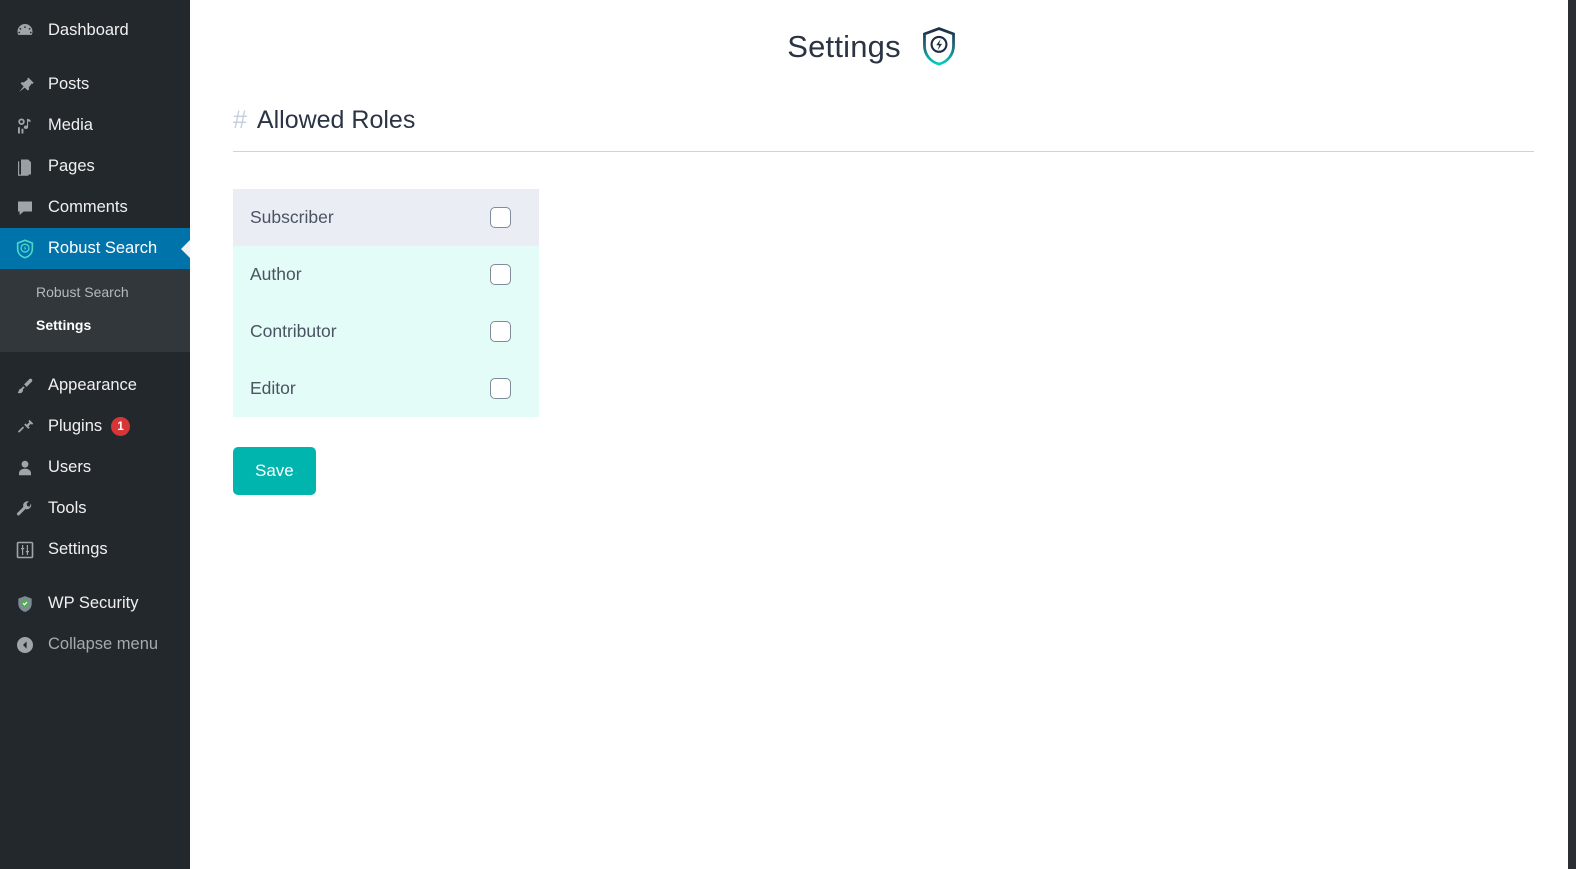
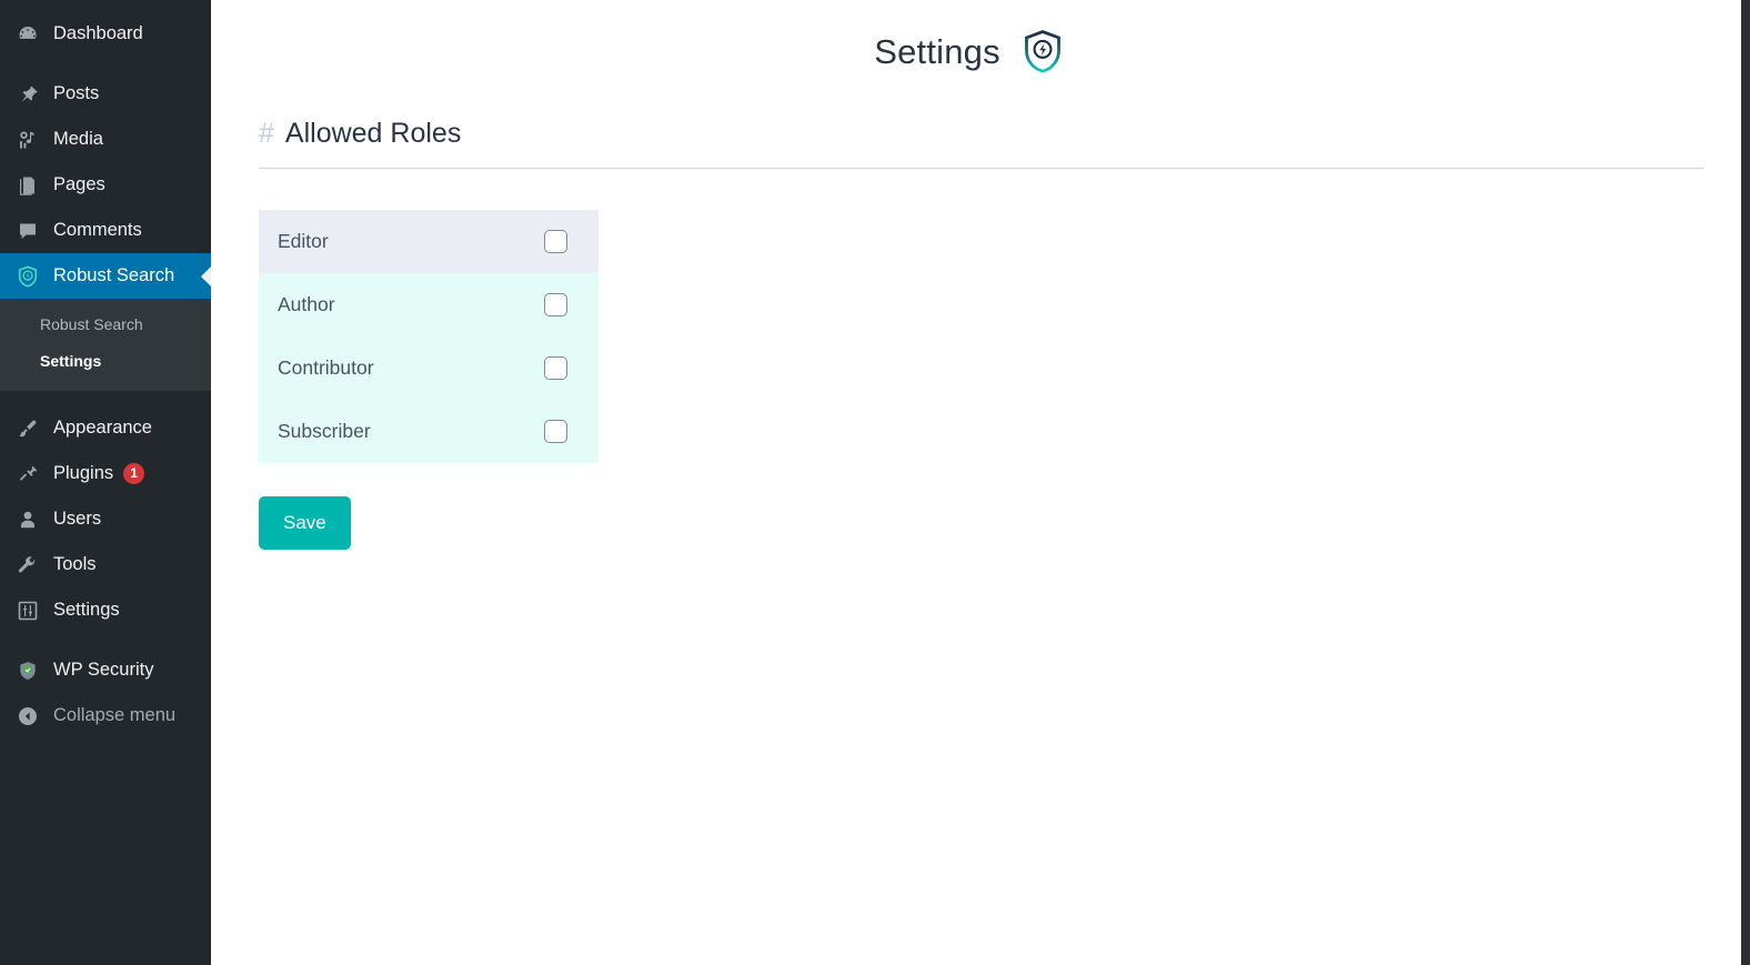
  Dashboard
  Posts
  Media
  Pages
  Comments
  Robust Search
  Robust Search
  Settings
  Appearance
  Plugins
  1
  Users
  Tools
  Settings
  WP Security
  Collapse menu
  Settings
  #
  Allowed Roles
- Subscriber
+ Editor
  Author
  Contributor
- Editor
+ Subscriber
  Save
